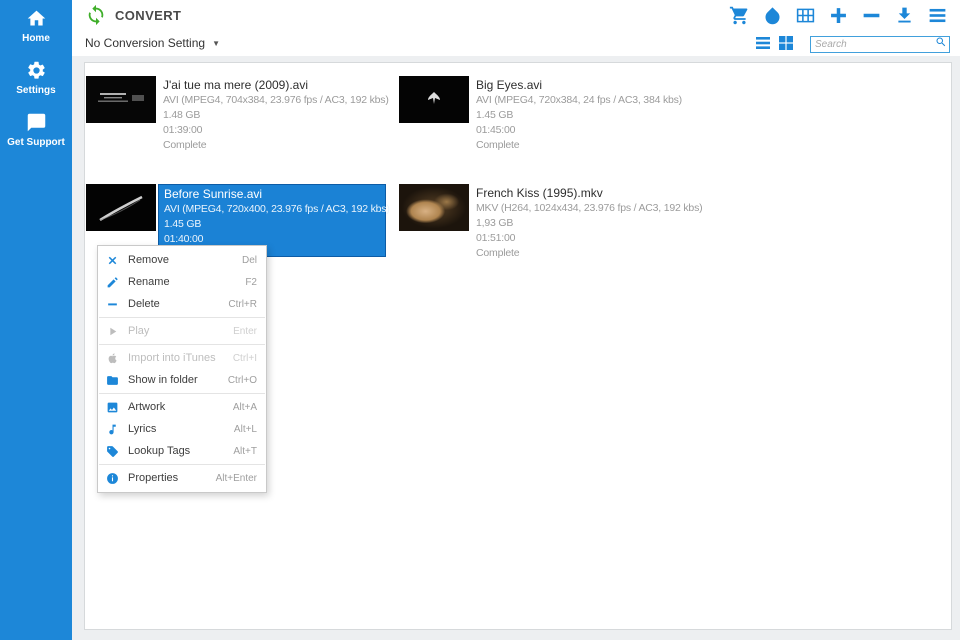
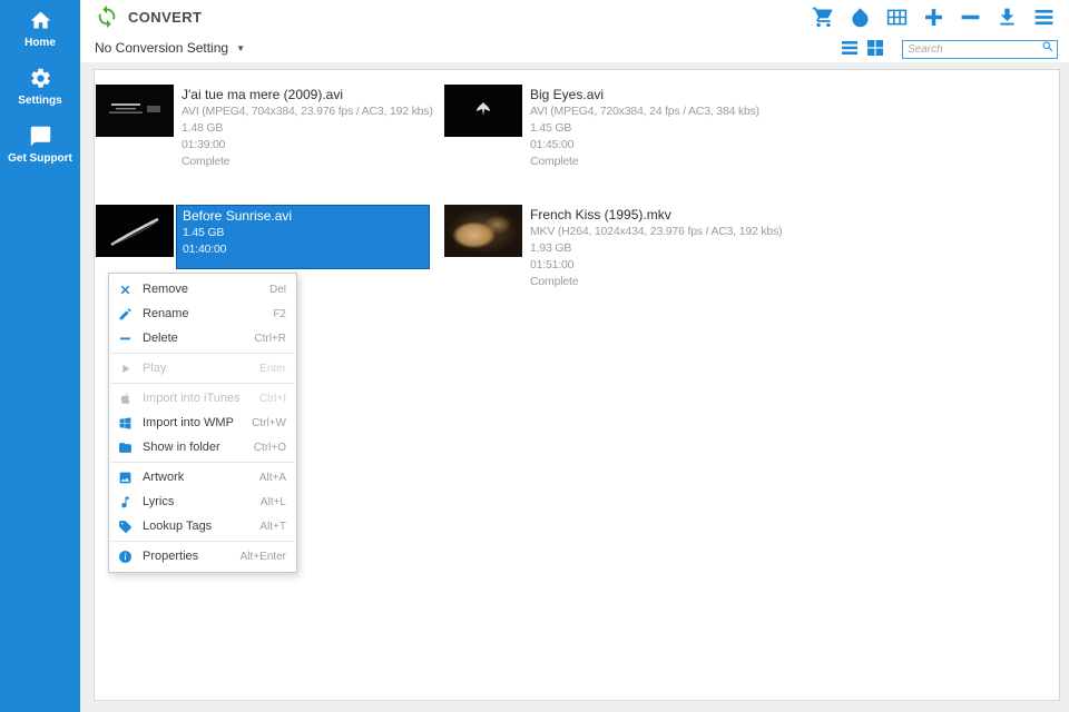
  Home
  Settings
  Get Support
  CONVERT
  No Conversion Setting
  ▼
  Search
  J'ai tue ma mere (2009).avi
  AVI (MPEG4, 704x384, 23.976 fps / AC3, 192 kbs)
  1.48 GB
  01:39:00
  Complete
  Big Eyes.avi
  AVI (MPEG4, 720x384, 24 fps / AC3, 384 kbs)
  1.45 GB
  01:45:00
  Complete
  Before Sunrise.avi
- AVI (MPEG4, 720x400, 23.976 fps / AC3, 192 kbs)
  1.45 GB
  01:40:00
  French Kiss (1995).mkv
  MKV (H264, 1024x434, 23.976 fps / AC3, 192 kbs)
  1,93 GB
  01:51:00
  Complete
  Remove
  Del
  Rename
  F2
  Delete
  Ctrl+R
  Play
  Enter
  Import into iTunes
  Ctrl+I
+ Import into WMP
+ Ctrl+W
  Show in folder
  Ctrl+O
  Artwork
  Alt+A
  Lyrics
  Alt+L
  Lookup Tags
  Alt+T
  Properties
  Alt+Enter
